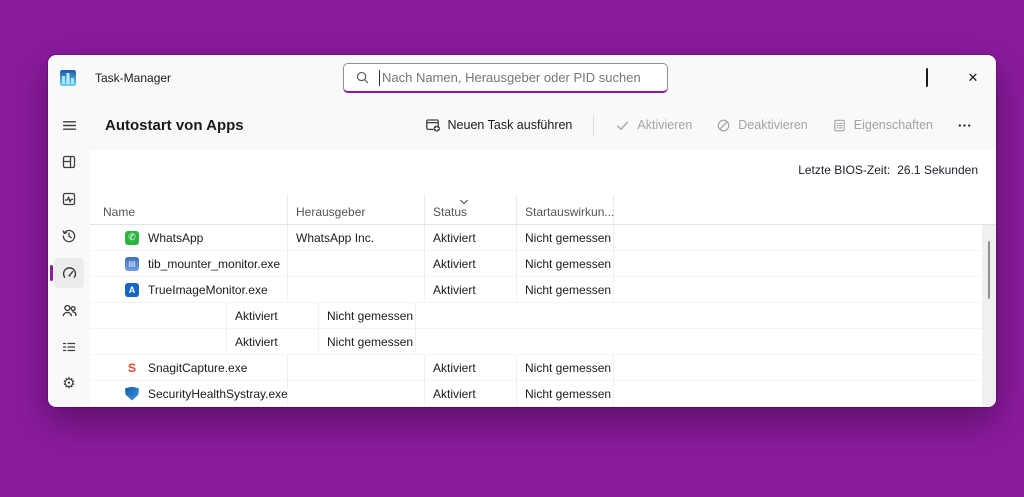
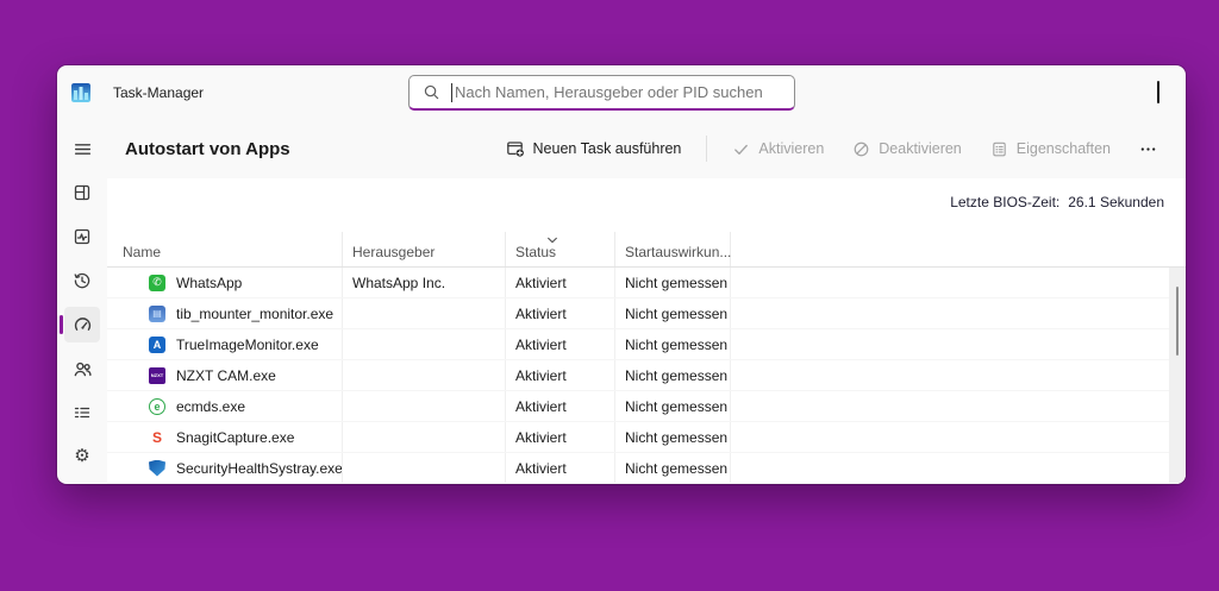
  Task-Manager
  Nach Namen, Herausgeber oder PID suchen
- ✕
  ⚙
  Autostart von Apps
  Neuen Task ausführen
  Aktivieren
  Deaktivieren
  Eigenschaften
  Letzte BIOS-Zeit:
  26.1 Sekunden
  Name
  Herausgeber
  Status
  Startauswirkun...
  WhatsApp
  WhatsApp Inc.
  Aktiviert
  Nicht gemessen
  tib_mounter_monitor.exe
  Aktiviert
  Nicht gemessen
  TrueImageMonitor.exe
  Aktiviert
  Nicht gemessen
+ NZXT CAM.exe
  Aktiviert
  Nicht gemessen
+ ecmds.exe
  Aktiviert
  Nicht gemessen
  SnagitCapture.exe
  Aktiviert
  Nicht gemessen
  SecurityHealthSystray.exe
  Aktiviert
  Nicht gemessen
